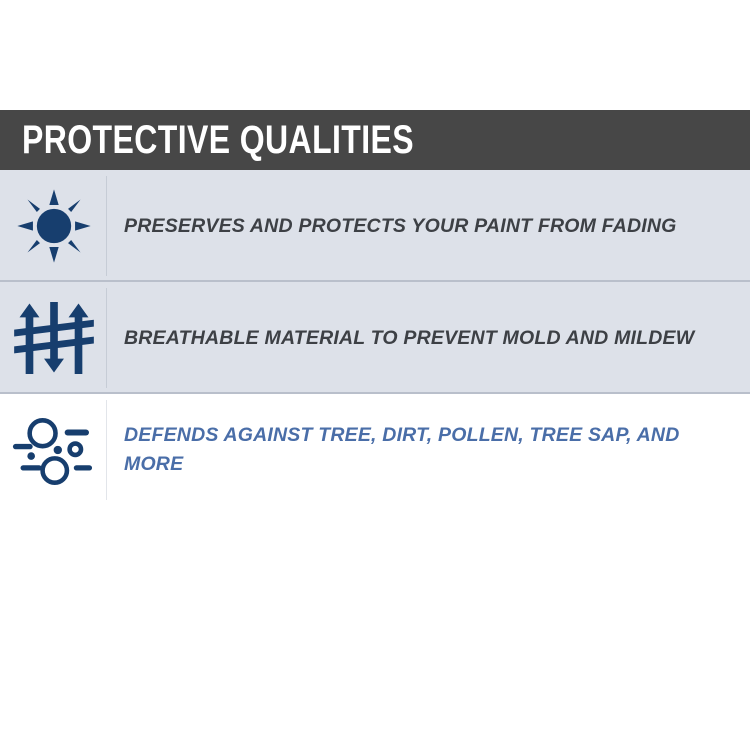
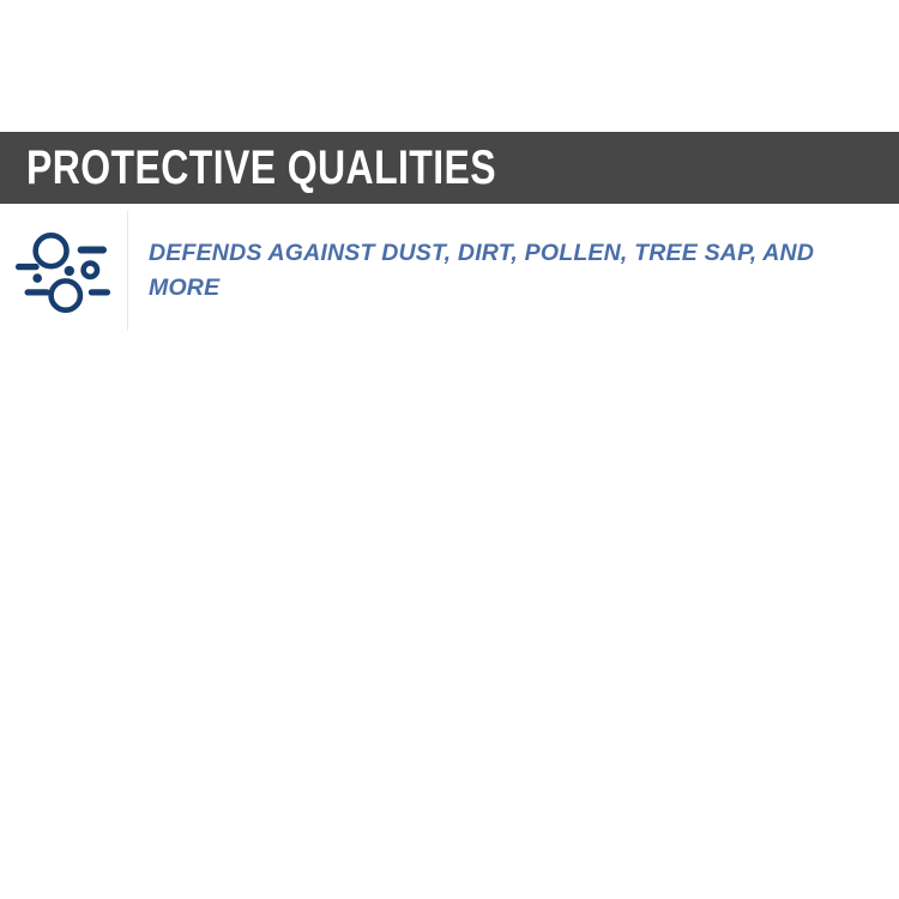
  PROTECTIVE QUALITIES
- PRESERVES AND PROTECTS YOUR PAINT FROM FADING
- BREATHABLE MATERIAL TO PREVENT MOLD AND MILDEW
- DEFENDS AGAINST TREE, DIRT, POLLEN, TREE SAP, AND MORE
+ DEFENDS AGAINST DUST, DIRT, POLLEN, TREE SAP, AND MORE
